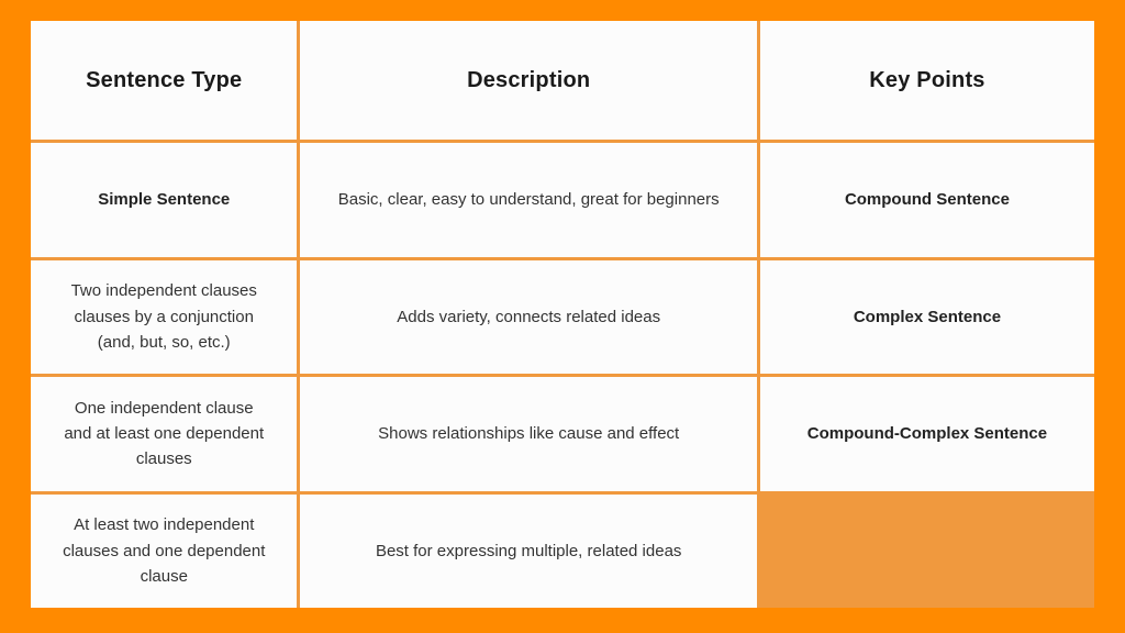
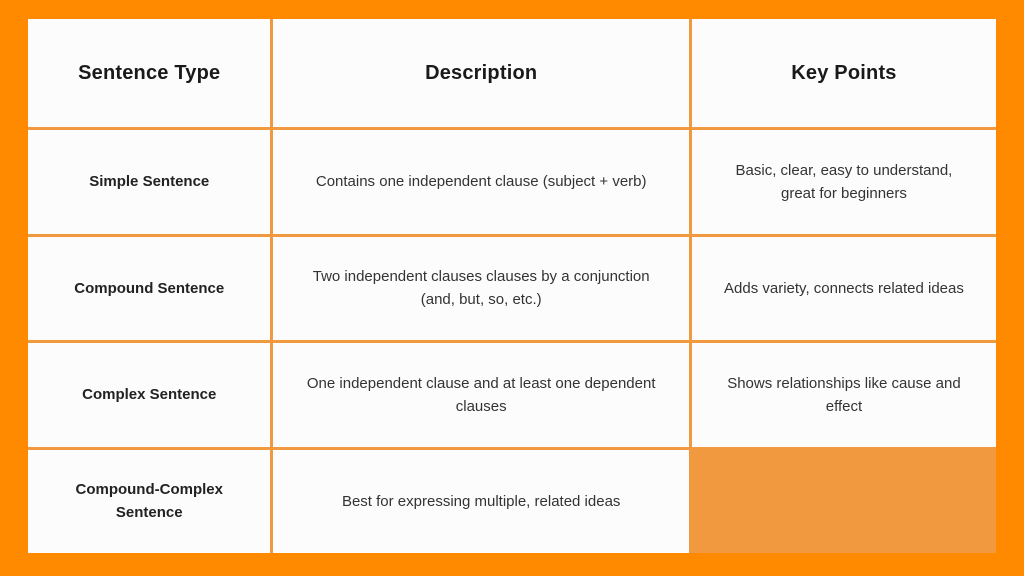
  Sentence Type
  Description
  Key Points
  Simple Sentence
+ Contains one independent clause (subject + verb)
  Basic, clear, easy to understand, great for beginners
  Compound Sentence
  Two independent clauses clauses by a conjunction (and, but, so, etc.)
  Adds variety, connects related ideas
  Complex Sentence
  One independent clause and at least one dependent clauses
  Shows relationships like cause and effect
  Compound-Complex Sentence
- At least two independent clauses and one dependent clause
  Best for expressing multiple, related ideas
